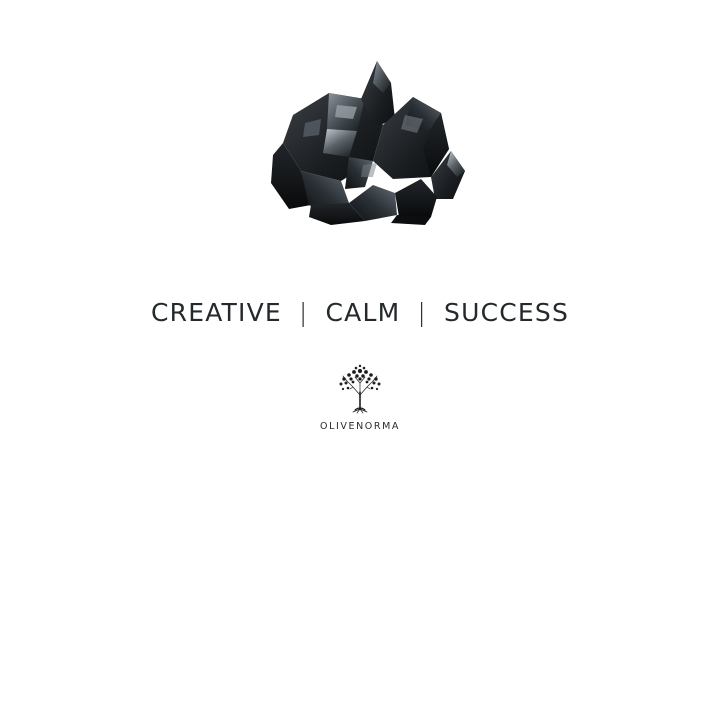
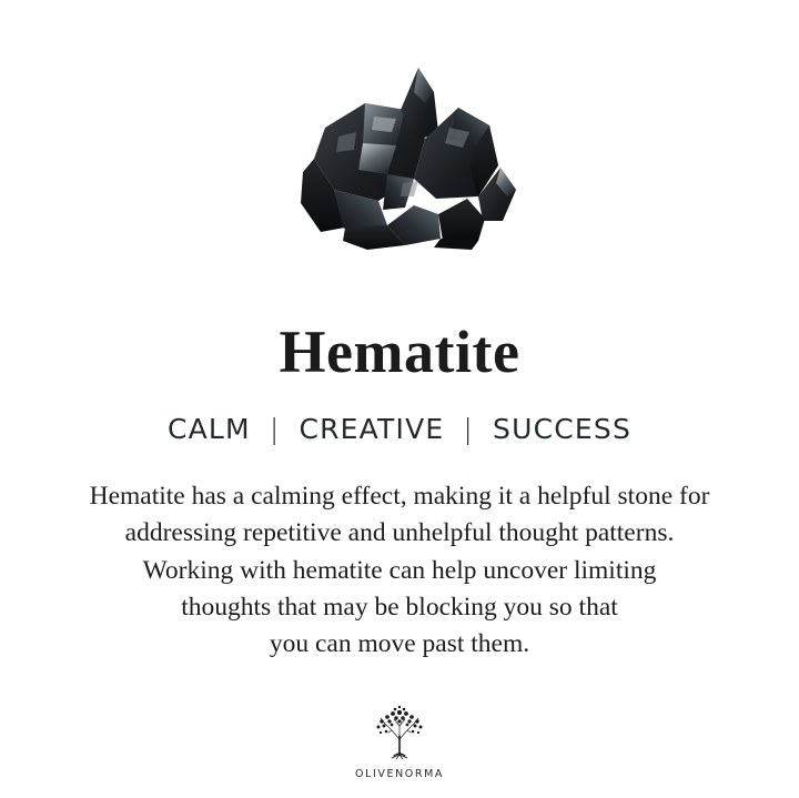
+ Hematite
- CREATIVE
+ CALM
  |
- CALM
+ CREATIVE
  |
  SUCCESS
+ Hematite has a calming effect, making it a helpful stone for
+ addressing repetitive and unhelpful thought patterns.
+ Working with hematite can help uncover limiting
+ thoughts that may be blocking you so that
+ you can move past them.
  OLIVENORMA
